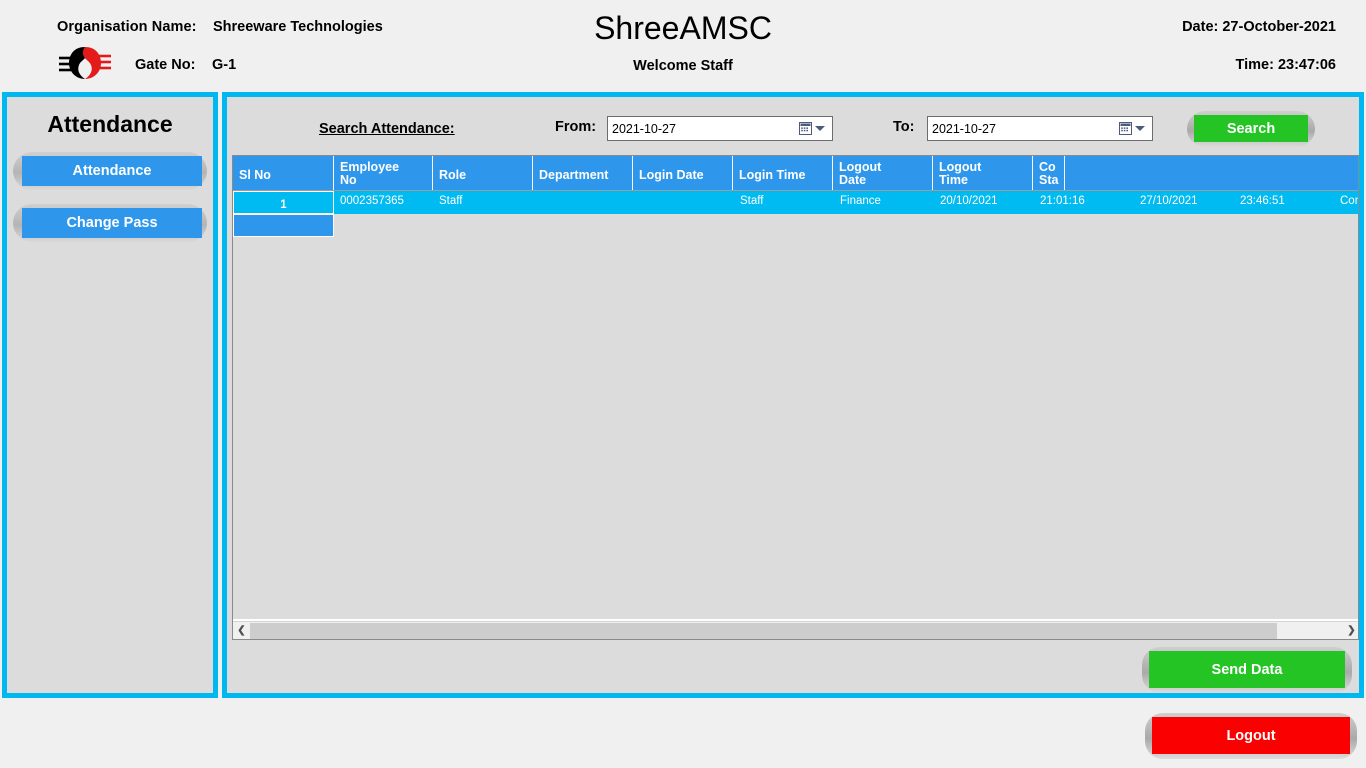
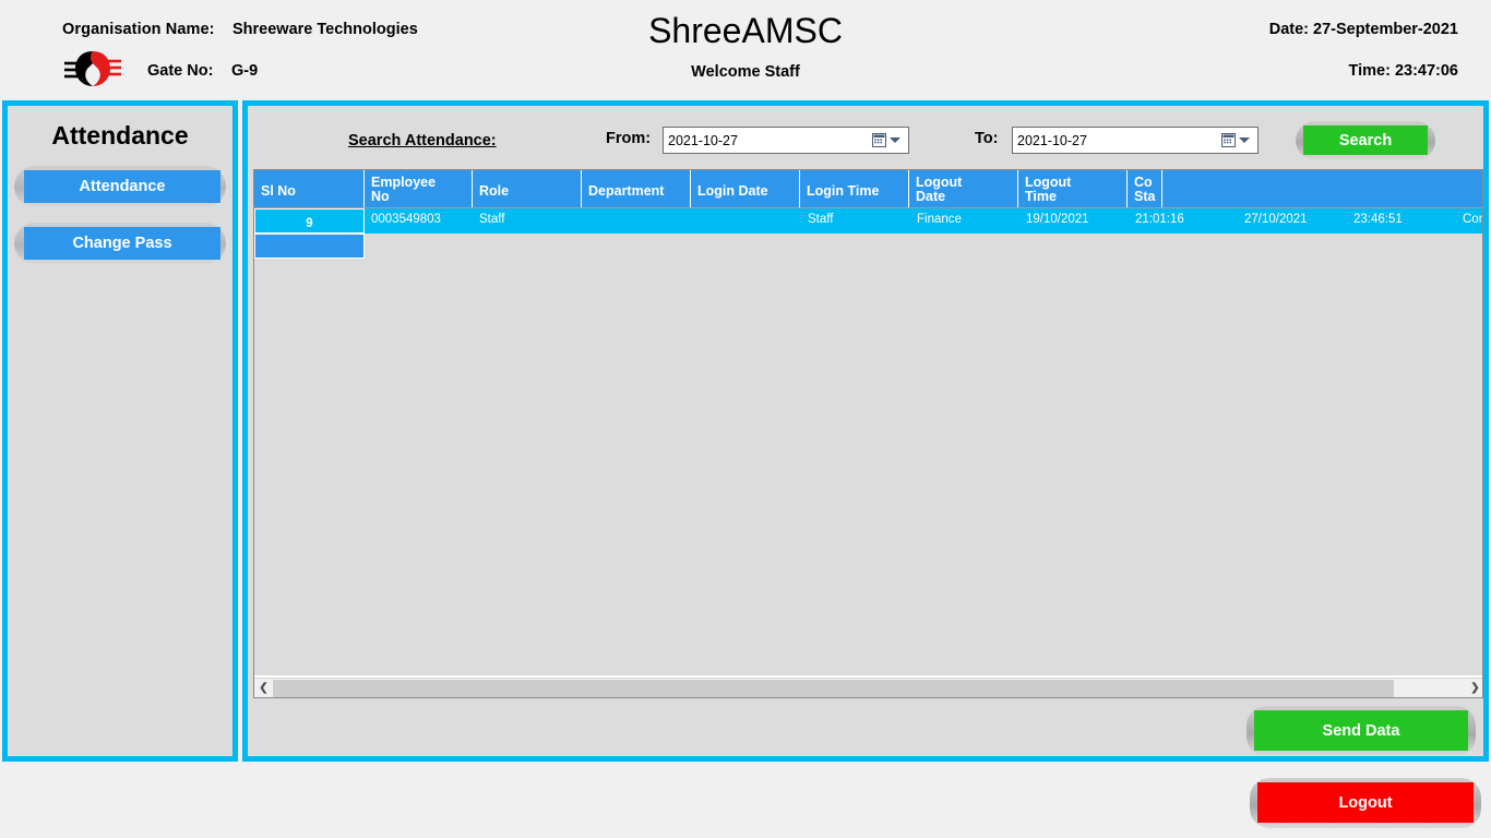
  Organisation Name:
  Shreeware Technologies
  Gate No:
- G-1
+ G-9
  ShreeAMSC
  Welcome Staff
- Date: 27-October-2021
+ Date: 27-September-2021
  Time: 23:47:06
  Attendance
  Attendance
  Change Pass
  Search Attendance:
  From:
  2021-10-27
  To:
  2021-10-27
  Search
  Sl No
  Employee
  No
  Role
  Department
  Login Date
  Login Time
  Logout
  Date
  Logout
  Time
  Co
  Sta
- 1
+ 9
- 0002357365
+ 0003549803
  Staff
  Staff
  Finance
- 20/10/2021
+ 19/10/2021
  21:01:16
  27/10/2021
  23:46:51
  Con
  ❮
  ❯
  Send Data
  Logout
